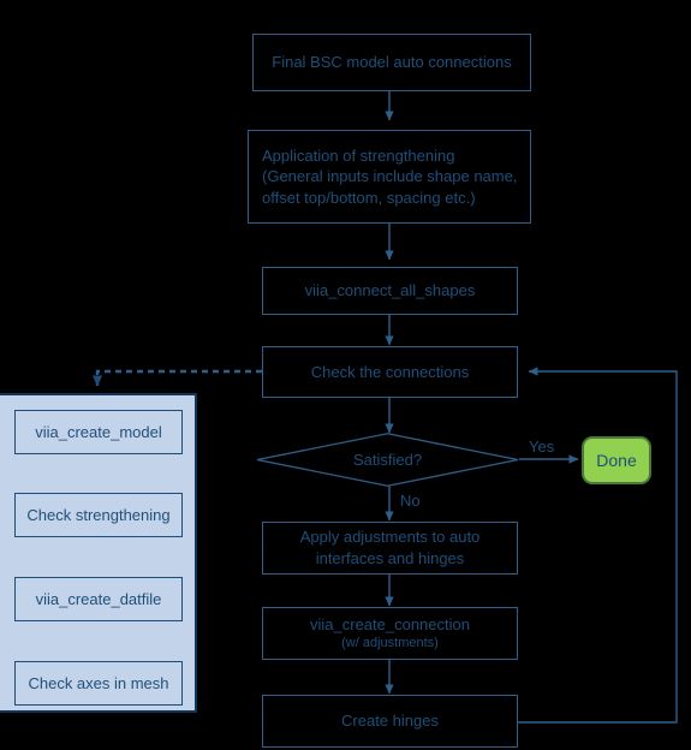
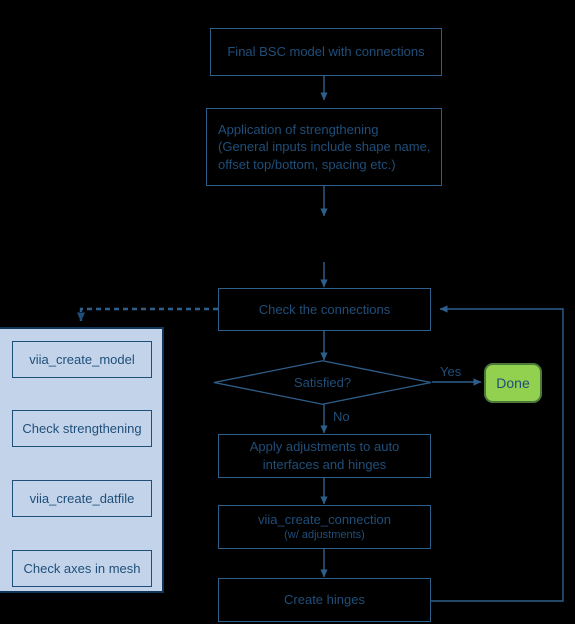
- Final BSC model auto connections
+ Final BSC model with connections
  Application of strengthening
  (General inputs include shape name,
  offset top/bottom, spacing etc.)
- viia_connect_all_shapes
  Check the connections
  Satisfied?
  Apply adjustments to auto
  interfaces and hinges
  viia_create_connection
  (w/ adjustments)
  Create hinges
  Done
  Yes
  No
  viia_create_model
  Check strengthening
  viia_create_datfile
  Check axes in mesh
